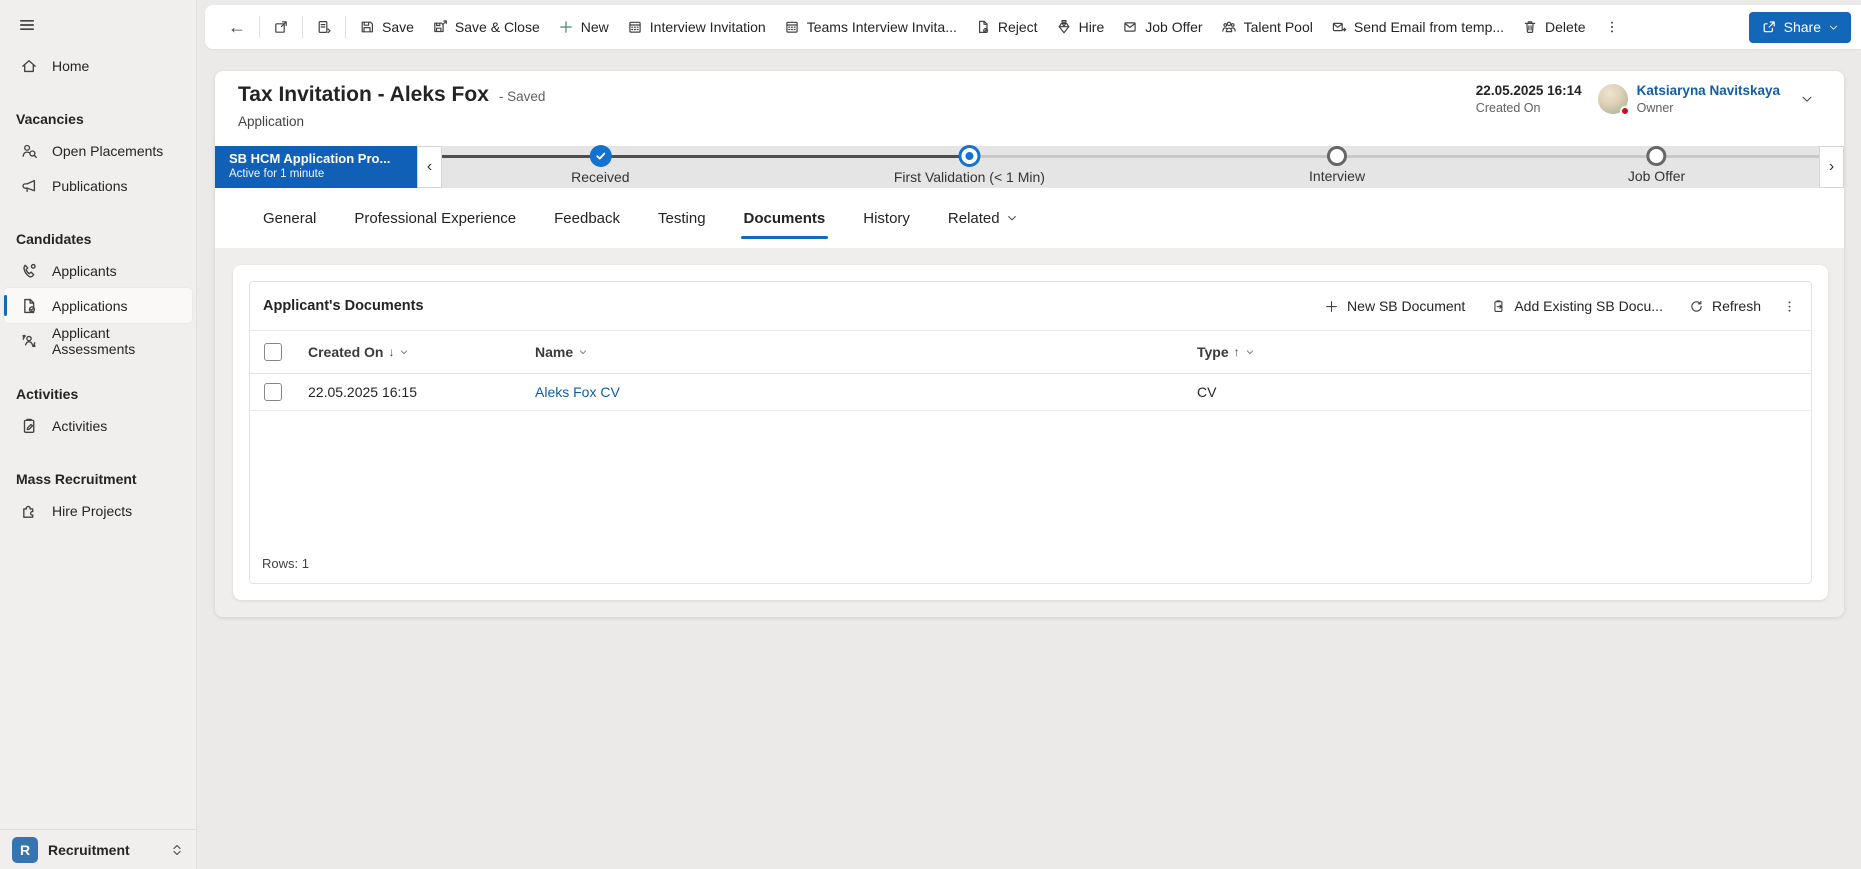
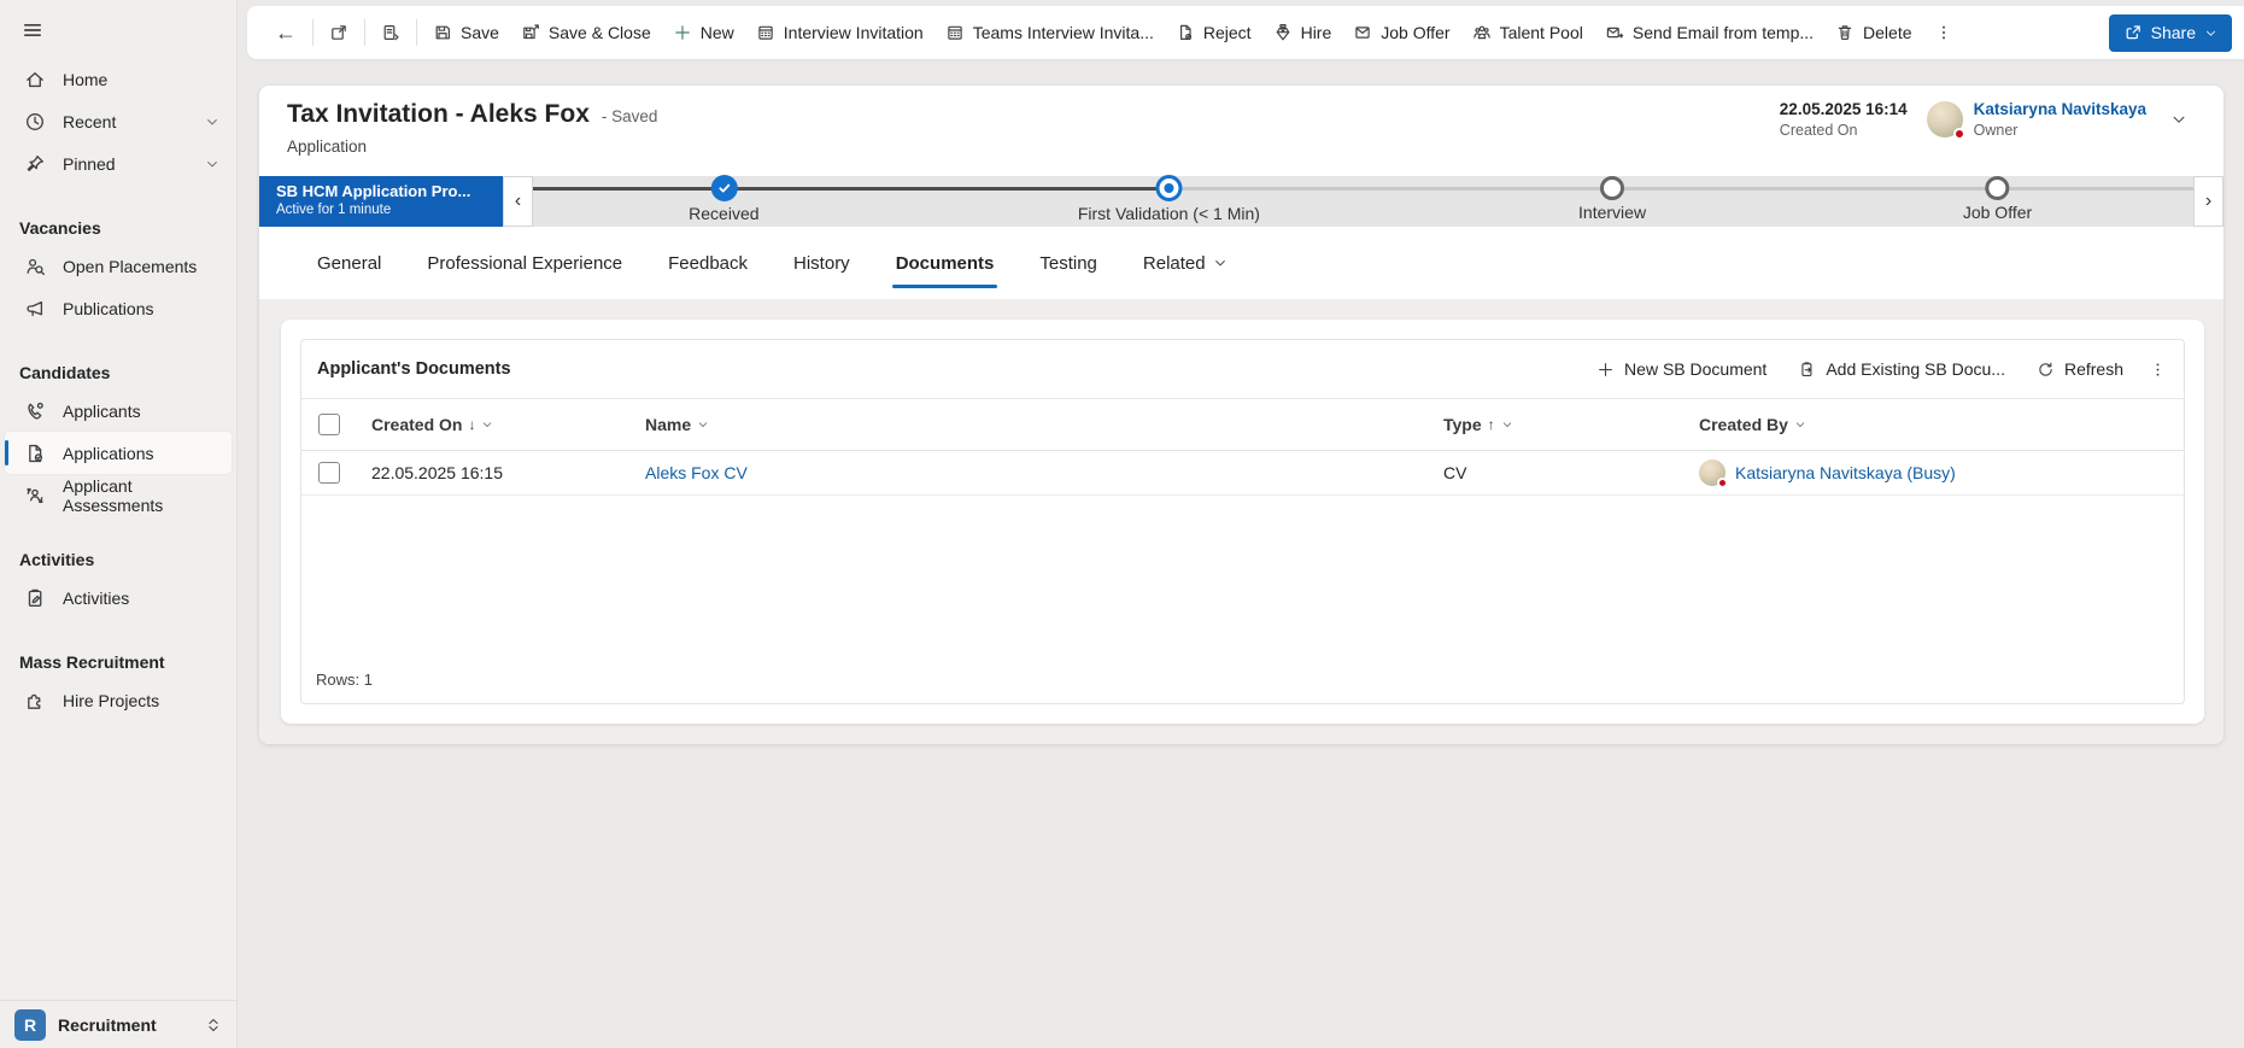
  Home
+ Recent
+ Pinned
  Vacancies
  Open Placements
  Publications
  Candidates
  Applicants
  Applications
  Applicant Assessments
  Activities
  Activities
  Mass Recruitment
  Hire Projects
  R
  Recruitment
  ←
  Save
  Save & Close
  New
  Interview Invitation
  Teams Interview Invita...
  Reject
  Hire
  Job Offer
  Talent Pool
  Send Email from temp...
  Delete
  Share
  Tax Invitation - Aleks Fox
  - Saved
  Application
  22.05.2025 16:14
  Created On
  Katsiaryna Navitskaya
  Owner
  SB HCM Application Pro...
  Active for 1 minute
  ‹
  Received
  First Validation (< 1 Min)
  Interview
  Job Offer
  ›
  General
  Professional Experience
  Feedback
- Testing
+ History
  Documents
- History
+ Testing
  Related
  Applicant's Documents
  New SB Document
  Add Existing SB Docu...
  Refresh
  Created On
  ↓
  Name
  Type
  ↑
+ Created By
  22.05.2025 16:15
  Aleks Fox CV
  CV
+ Katsiaryna Navitskaya (Busy)
  Rows: 1
